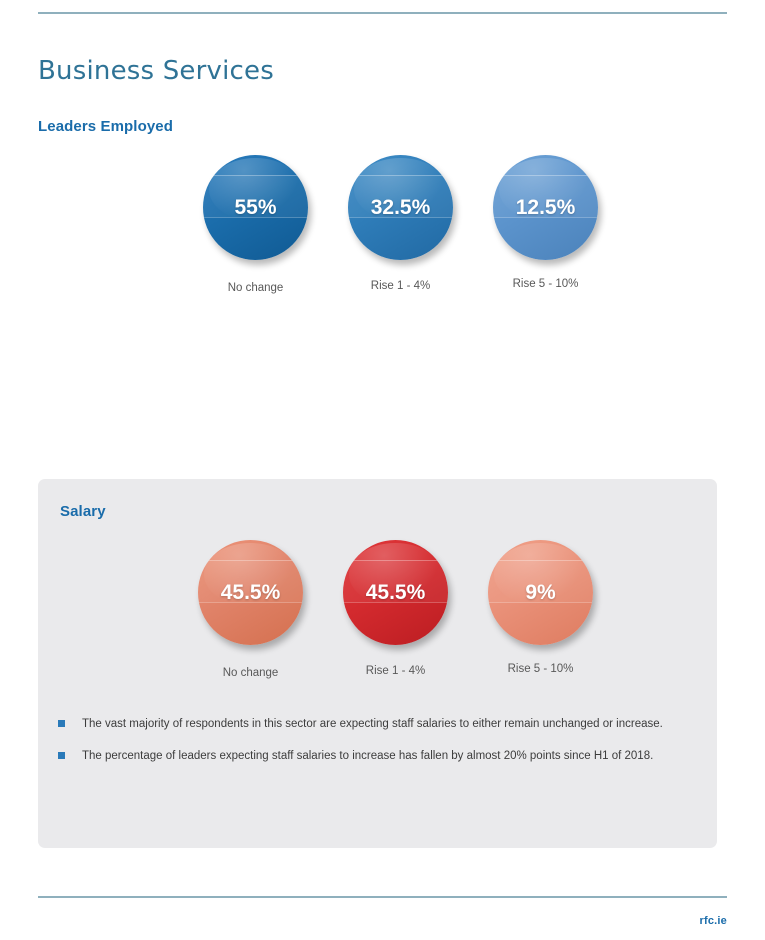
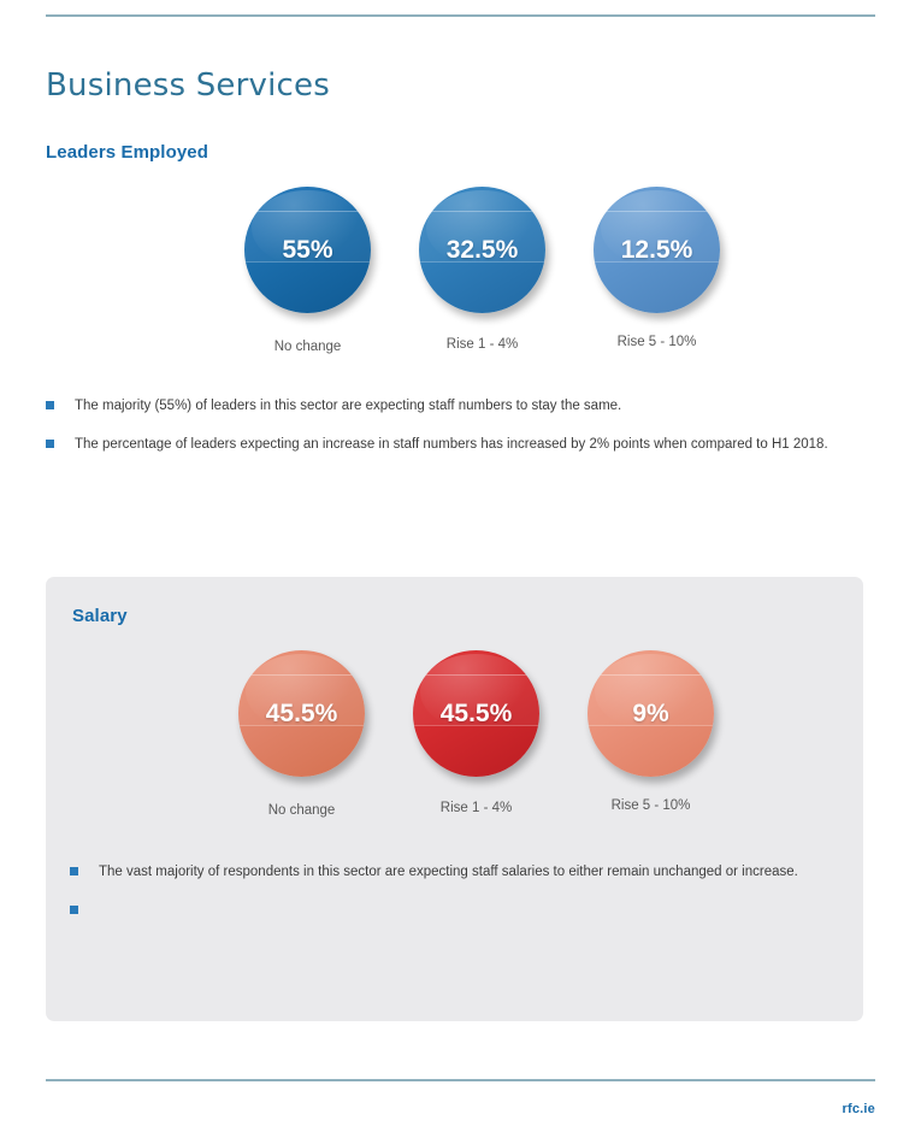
  Business Services
  Leaders Employed
  55%
  No change
  32.5%
  Rise 1 - 4%
  12.5%
  Rise 5 - 10%
+ The majority (55%) of leaders in this sector are expecting staff numbers to stay the same.
+ The percentage of leaders expecting an increase in staff numbers has increased by 2% points when compared to H1 2018.
  Salary
  45.5%
  No change
  45.5%
  Rise 1 - 4%
  9%
  Rise 5 - 10%
  The vast majority of respondents in this sector are expecting staff salaries to either remain unchanged or increase.
- The percentage of leaders expecting staff salaries to increase has fallen by almost 20% points since H1 of 2018.
  rfc.ie
